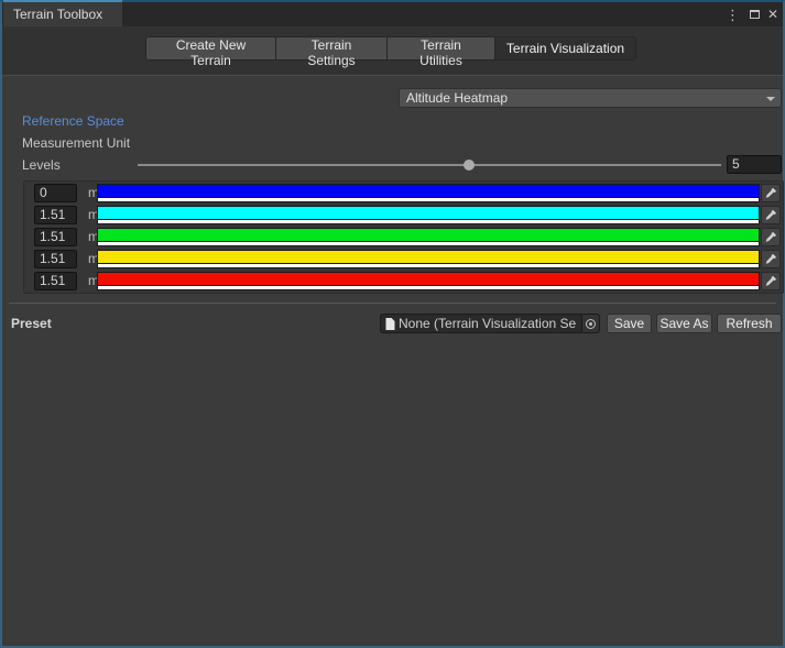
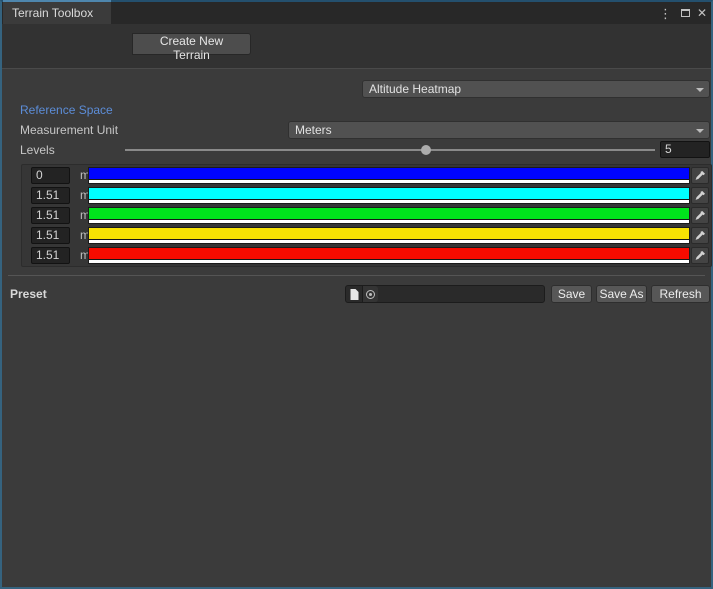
  Terrain Toolbox
  ⋮
  ✕
  Create New Terrain
- Terrain Settings
- Terrain Utilities
- Terrain Visualization
  Altitude Heatmap
  Reference Space
  Measurement Unit
+ Meters
  Levels
  5
  0
  m
  1.51
  m
  1.51
  m
  1.51
  m
  1.51
  m
  Preset
- None (Terrain Visualization Se
  Save
  Save As
  Refresh
